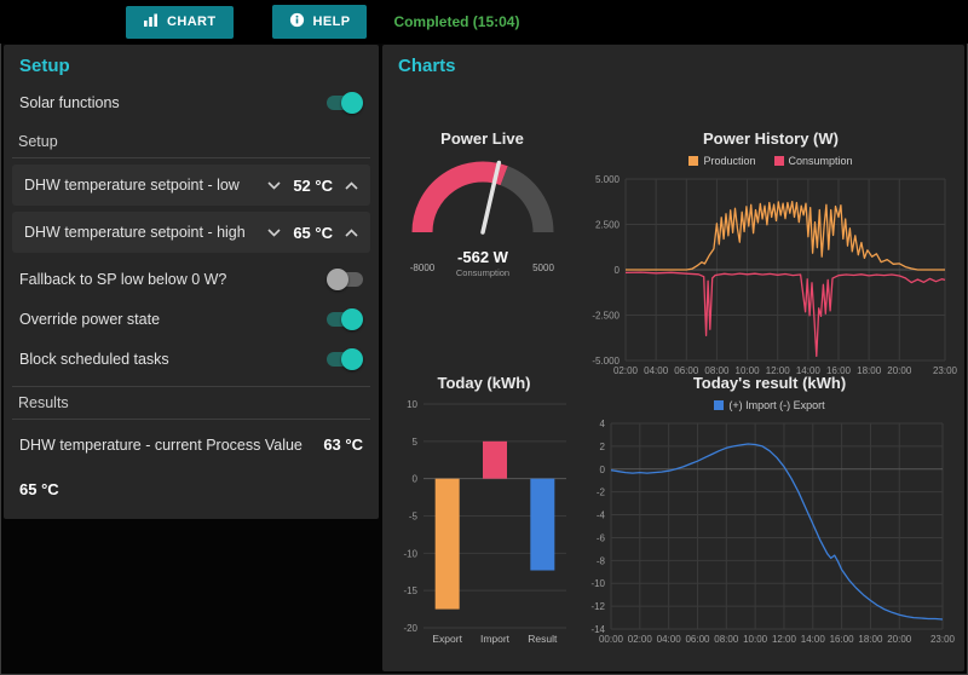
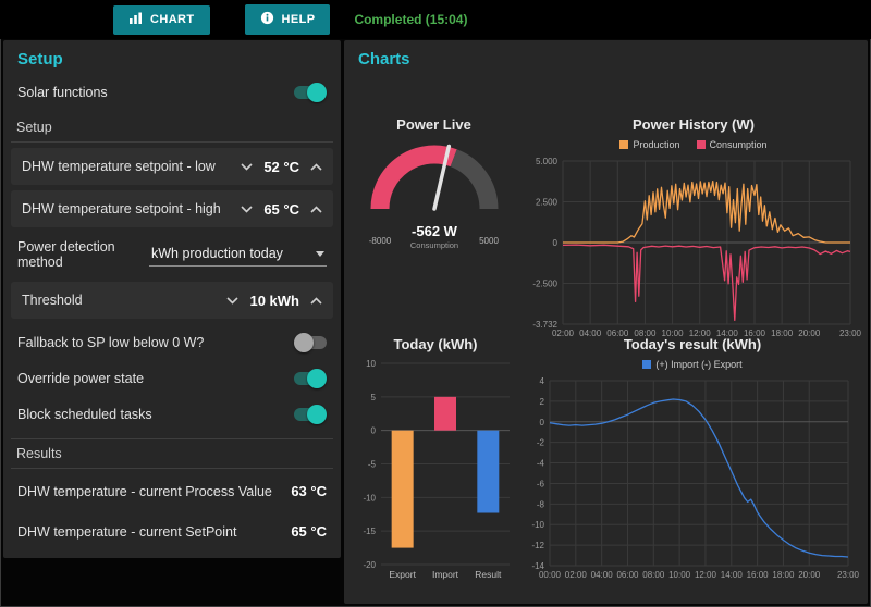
  CHART
  HELP
  Completed (15:04)
  Setup
  Solar functions
  Setup
  DHW temperature setpoint - low
  52 °C
  DHW temperature setpoint - high
  65 °C
+ Power detection method
+ kWh production today
+ Threshold
+ 10 kWh
  Fallback to SP low below 0 W?
  Override power state
  Block scheduled tasks
  Results
  DHW temperature - current Process Value
  63 °C
+ DHW temperature - current SetPoint
  65 °C
  Charts
  Power Live
  -562 W
  Consumption
  -8000
  5000
  Power History (W)
  Production
  Consumption
  02:00
  04:00
  06:00
  08:00
  10:00
  12:00
  14:00
  16:00
  18:00
  20:00
  23:00
  5.000
  2.500
  0
  -2.500
- -5.000
+ -3.732
  Today (kWh)
  10
  5
  0
  -5
  -10
  -15
  -20
  Export
  Import
  Result
  Today's result (kWh)
  (+) Import (-) Export
  00:00
  02:00
  04:00
  06:00
  08:00
  10:00
  12:00
  14:00
  16:00
  18:00
  20:00
  23:00
  4
  2
  0
  -2
  -4
  -6
  -8
  -10
  -12
  -14
